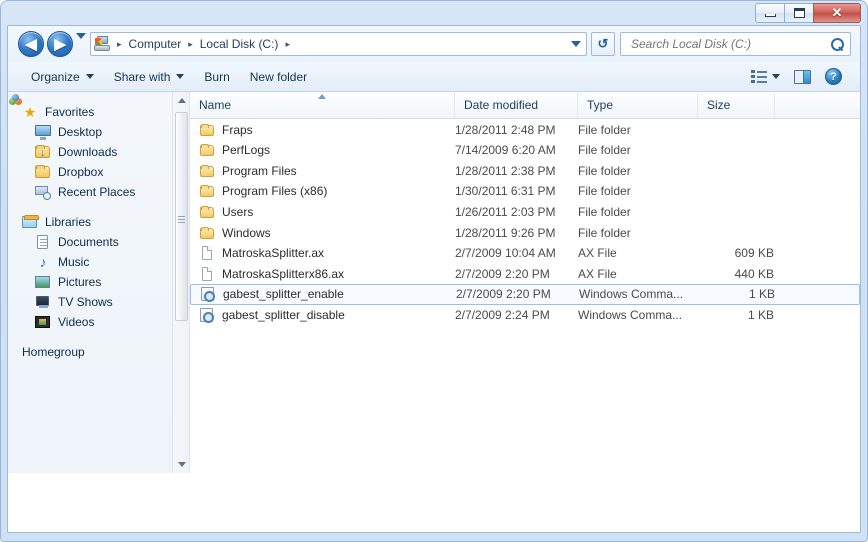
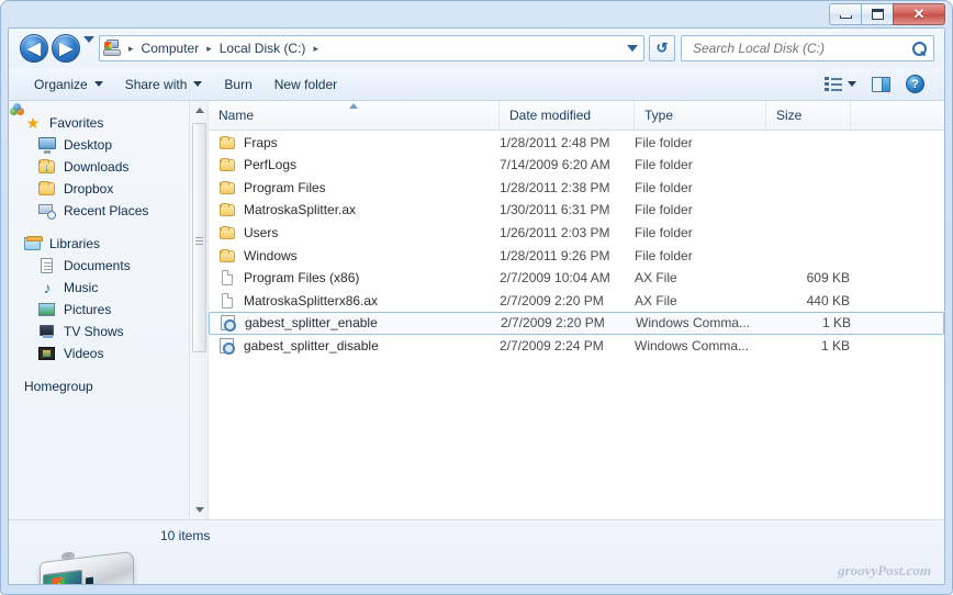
  ✕
  ◀
  ▶
  ▸
  Computer
  ▸
  Local Disk (C:)
  ▸
  ↺
  Search Local Disk (C:)
  Organize
  Share with
  Burn
  New folder
  ?
  ★
  Favorites
  Desktop
  ↓
  Downloads
  Dropbox
  Recent Places
  Libraries
  Documents
  ♪
  Music
  Pictures
  TV Shows
  Videos
  Homegroup
  Name
  Date modified
  Type
  Size
  Fraps
  1/28/2011 2:48 PM
  File folder
  PerfLogs
  7/14/2009 6:20 AM
  File folder
  Program Files
  1/28/2011 2:38 PM
  File folder
- Program Files (x86)
+ MatroskaSplitter.ax
  1/30/2011 6:31 PM
  File folder
  Users
  1/26/2011 2:03 PM
  File folder
  Windows
  1/28/2011 9:26 PM
  File folder
- MatroskaSplitter.ax
+ Program Files (x86)
  2/7/2009 10:04 AM
  AX File
  609 KB
  MatroskaSplitterx86.ax
  2/7/2009 2:20 PM
  AX File
  440 KB
  gabest_splitter_enable
  2/7/2009 2:20 PM
  Windows Comma...
  1 KB
  gabest_splitter_disable
  2/7/2009 2:24 PM
  Windows Comma...
  1 KB
+ 10 items
+ groovyPost.com
